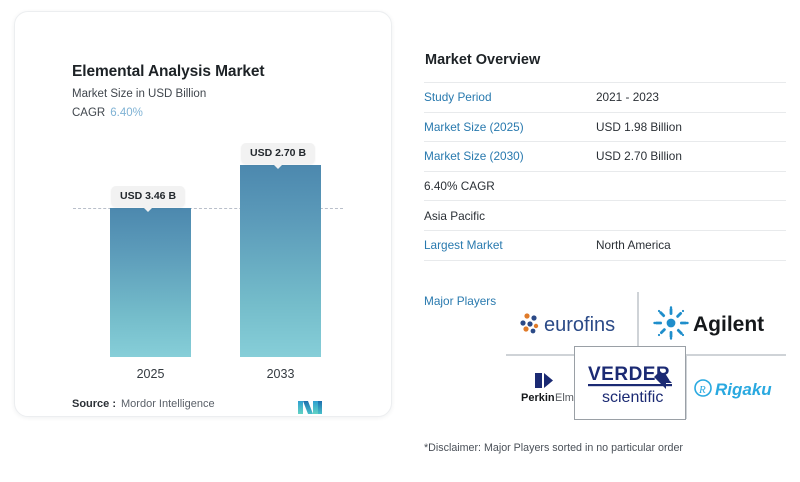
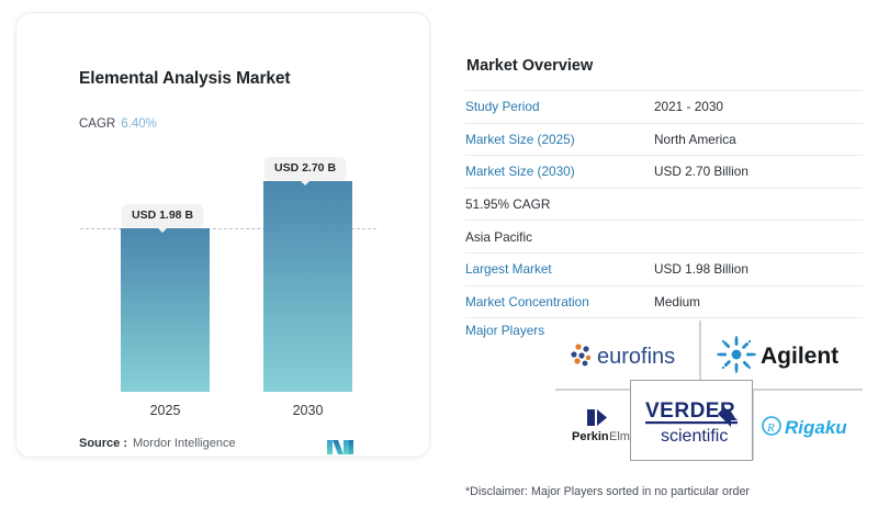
  Elemental Analysis Market
- Market Size in USD Billion
  CAGR 6.40%
- USD 3.46 B
+ USD 1.98 B
  USD 2.70 B
  2025
- 2033
+ 2030
  Source : Mordor Intelligence
  Market Overview
  Study Period
- 2021 - 2023
+ 2021 - 2030
  Market Size (2025)
- USD 1.98 Billion
+ North America
  Market Size (2030)
  USD 2.70 Billion
- 6.40% CAGR
+ 51.95% CAGR
  Asia Pacific
  Largest Market
- North America
+ USD 1.98 Billion
+ Market Concentration
+ Medium
  Major Players
  eurofins
  Agilent
  Perkin
  VERDE
  scientific
  R
  Rigaku
  *Disclaimer: Major Players sorted in no particular order
